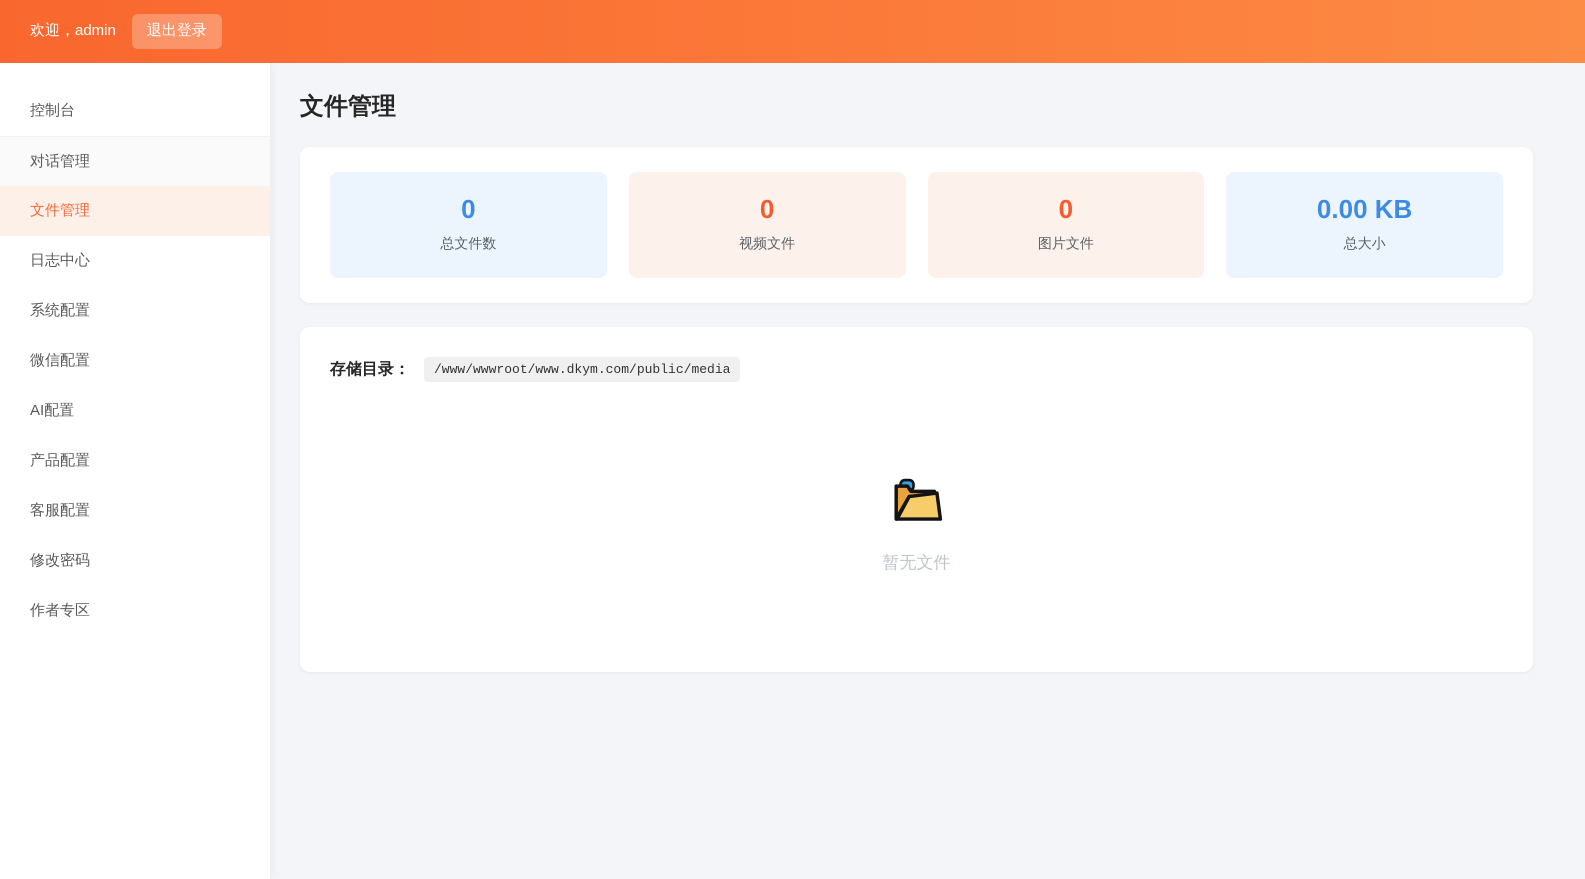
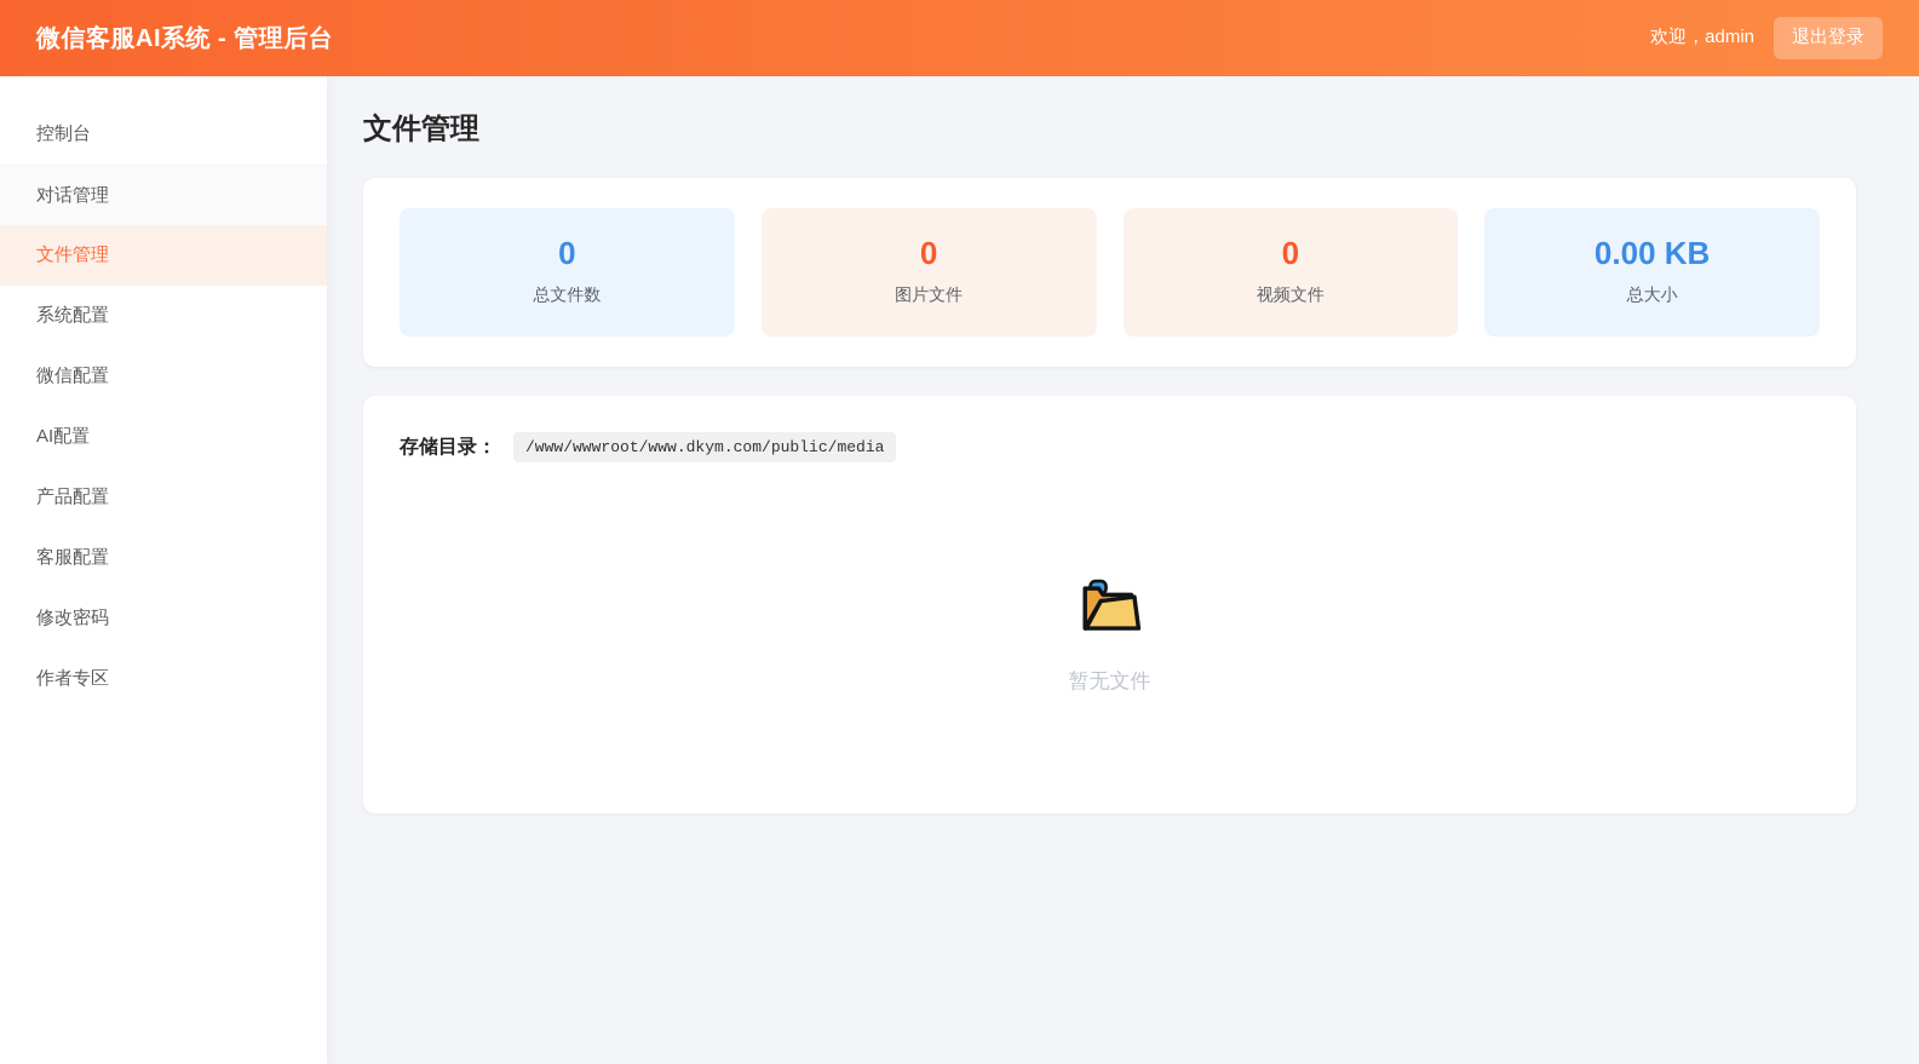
+ 微信客服AI系统 - 管理后台
  欢迎，admin
  退出登录
  控制台
  对话管理
  文件管理
- 日志中心
  系统配置
  微信配置
  AI配置
  产品配置
  客服配置
  修改密码
  作者专区
  文件管理
  0
  总文件数
  0
- 视频文件
+ 图片文件
  0
- 图片文件
+ 视频文件
  0.00 KB
  总大小
  存储目录：
  /www/wwwroot/www.dkym.com/public/media
  暂无文件
